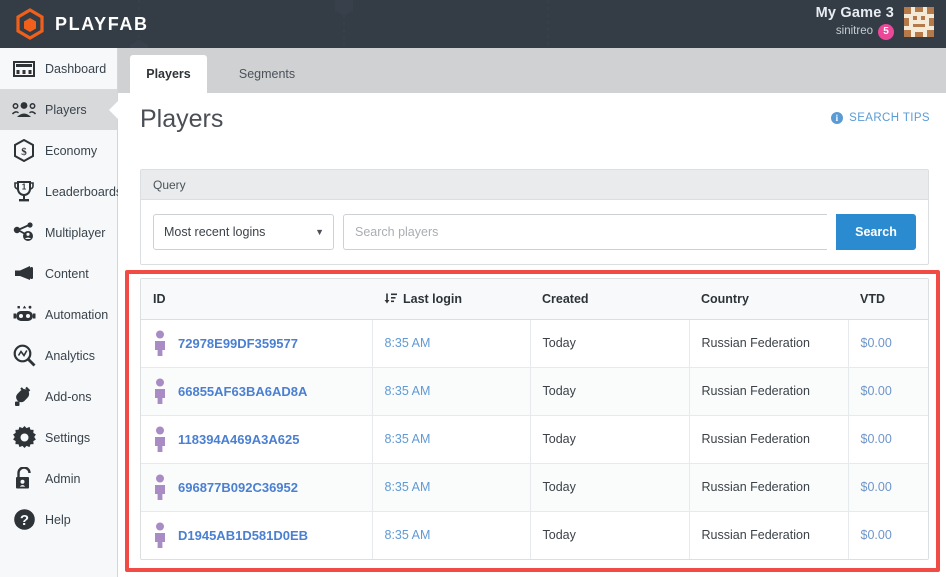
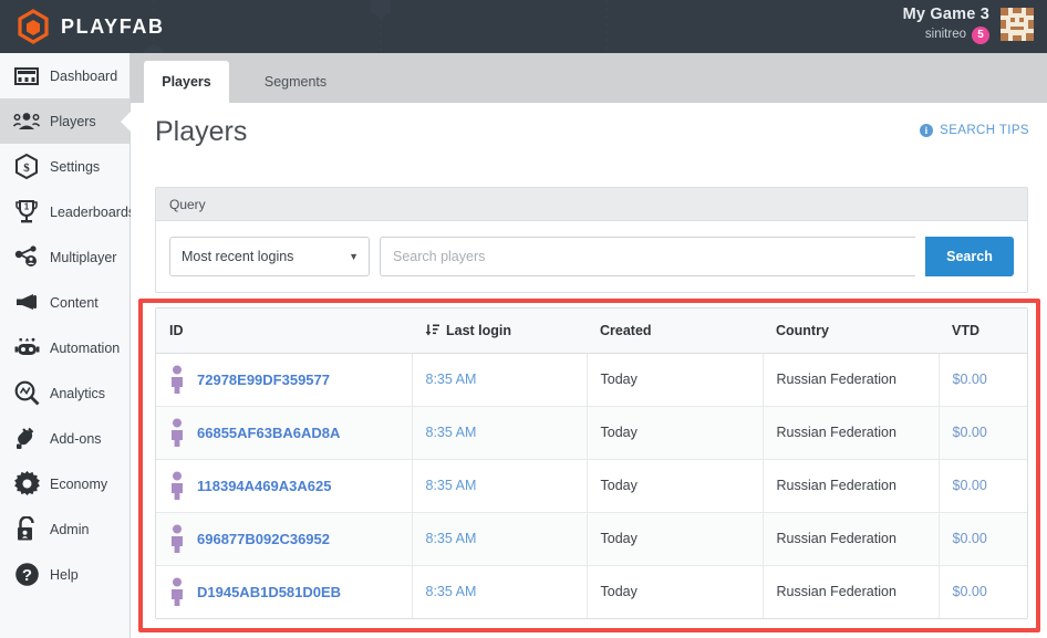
  PLAYFAB
  My Game 3
  sinitreo
  5
  Dashboard
  Players
  $
- Economy
+ Settings
  1
  Leaderboard
  Multiplayer
  Content
  Automation
  Analytics
  Add-ons
- Settings
+ Economy
  Admin
  ?
  Help
  Players
  Segments
  Players
  i
  SEARCH TIPS
  Query
  Most recent logins
  ▼
  Search players
  Search
  ID	Last login	Created	Country	VTD
  72978E99DF359577	8:35 AM	Today	Russian Federation	$0.00
  66855AF63BA6AD8A	8:35 AM	Today	Russian Federation	$0.00
  118394A469A3A625	8:35 AM	Today	Russian Federation	$0.00
  696877B092C36952	8:35 AM	Today	Russian Federation	$0.00
  D1945AB1D581D0EB	8:35 AM	Today	Russian Federation	$0.00
